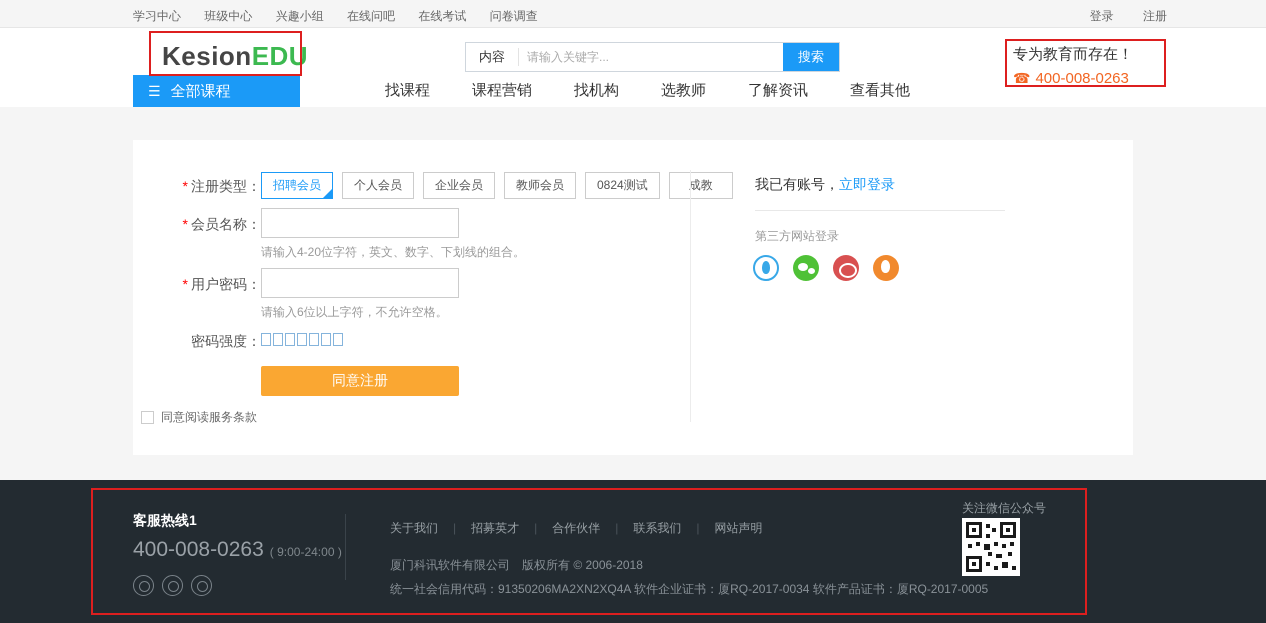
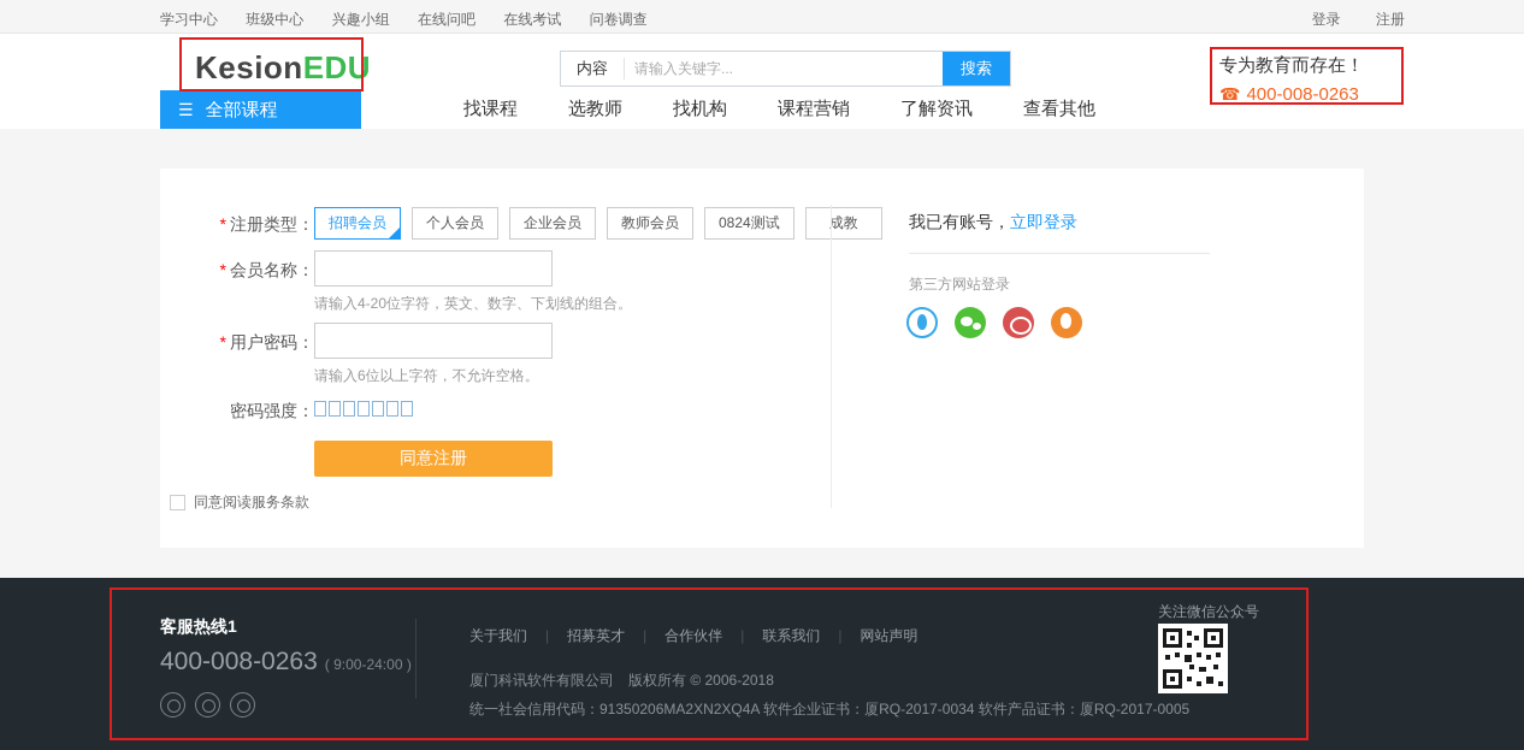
  学习中心 班级中心 兴趣小组 在线问吧 在线考试 问卷调查
  登录 注册
  KesionEDU
  内容
  请输入关键字...
  搜索
  专为教育而存在！
  ☎ 400-008-0263
  ☰ 全部课程
  找课程
- 课程营销
+ 选教师
  找机构
- 选教师
+ 课程营销
  了解资讯
  查看其他
  * 注册类型：
  招聘会员
  个人会员
  企业会员
  教师会员
  0824测试
  成教
  * 会员名称：
  请输入4-20位字符，英文、数字、下划线的组合。
  * 用户密码：
  请输入6位以上字符，不允许空格。
  密码强度：
  同意注册
  同意阅读服务条款
  我已有账号，立即登录
  第三方网站登录
  客服热线1
  400-008-0263 ( 9:00-24:00 )
  关于我们 | 招募英才 | 合作伙伴 | 联系我们 网站声明
  厦门科讯软件有限公司 版权所有 © 2006-2018
  统一社会信用代码：91350206MA2XN2XQ4A 软件企业证书：厦RQ-2017-0034 软件产品证书：厦RQ-2017-0005
  关注微信公众号
